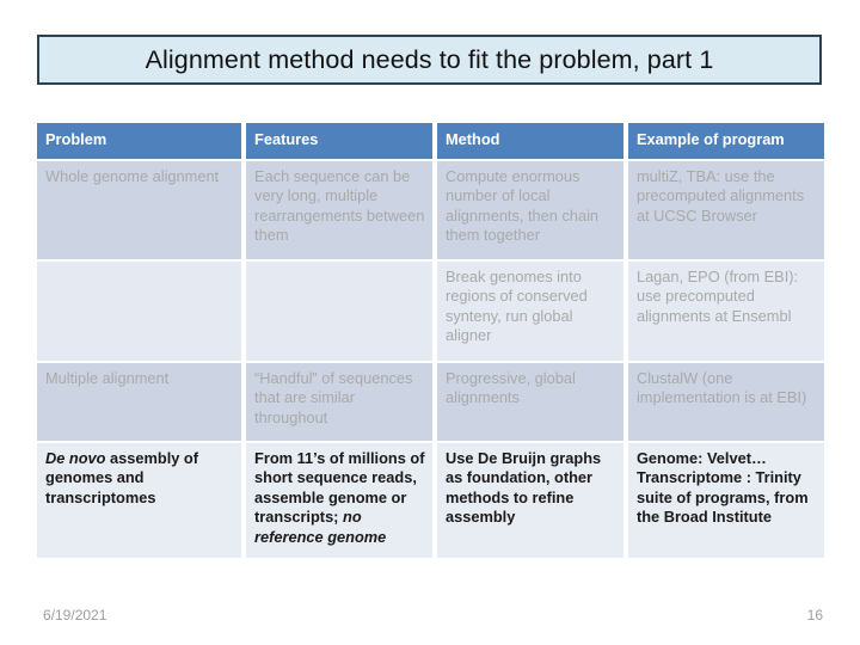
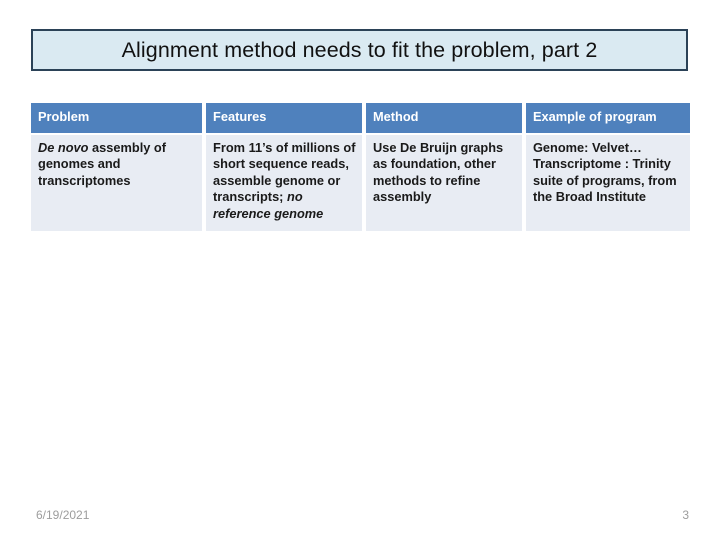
- Alignment method needs to fit the problem, part 1
+ Alignment method needs to fit the problem, part 2
  Problem	Features	Method	Example of program
- Whole genome alignment	Each sequence can be very long, multiple rearrangements between them	Compute enormous number of local alignments, then chain them together	multiZ, TBA: use the precomputed alignments at UCSC Browser
- 		Break genomes into regions of conserved synteny, run global aligner	Lagan, EPO (from EBI): use precomputed alignments at Ensembl
- Multiple alignment	“Handful” of sequences that are similar throughout	Progressive, global alignments	ClustalW (one implementation is at EBI)
  De novo assembly of genomes and transcriptomes	From 11’s of millions of short sequence reads, assemble genome or transcripts; no reference genome	Use De Bruijn graphs as foundation, other methods to refine assembly	Genome: Velvet…Transcriptome : Trinity suite of programs, from the Broad Institute
  6/19/2021
- 16
+ 3
